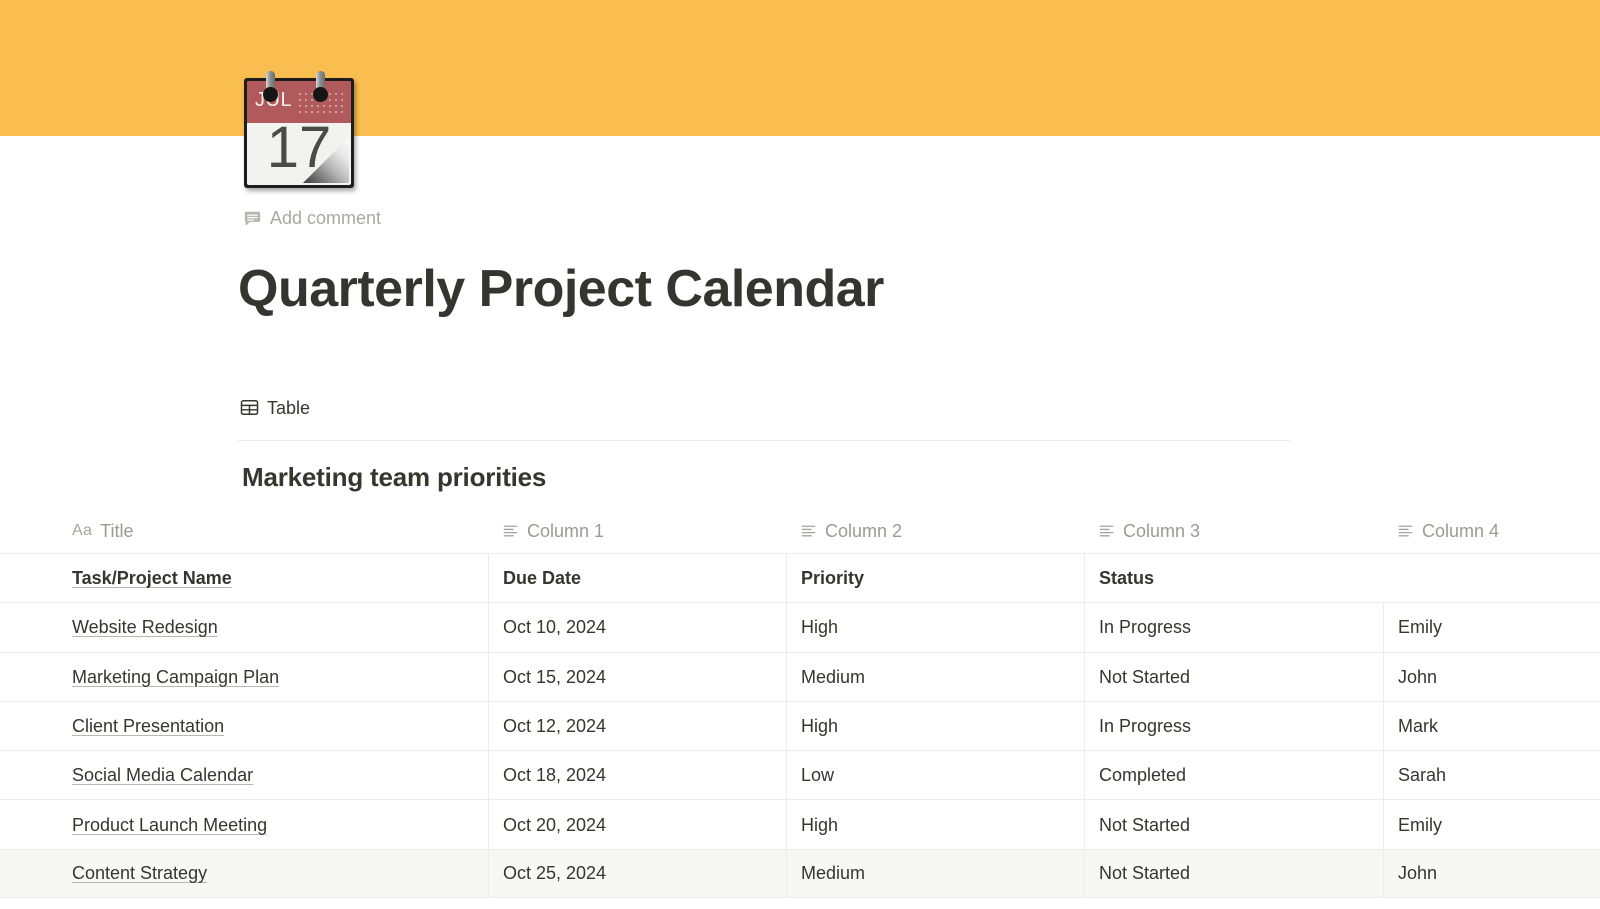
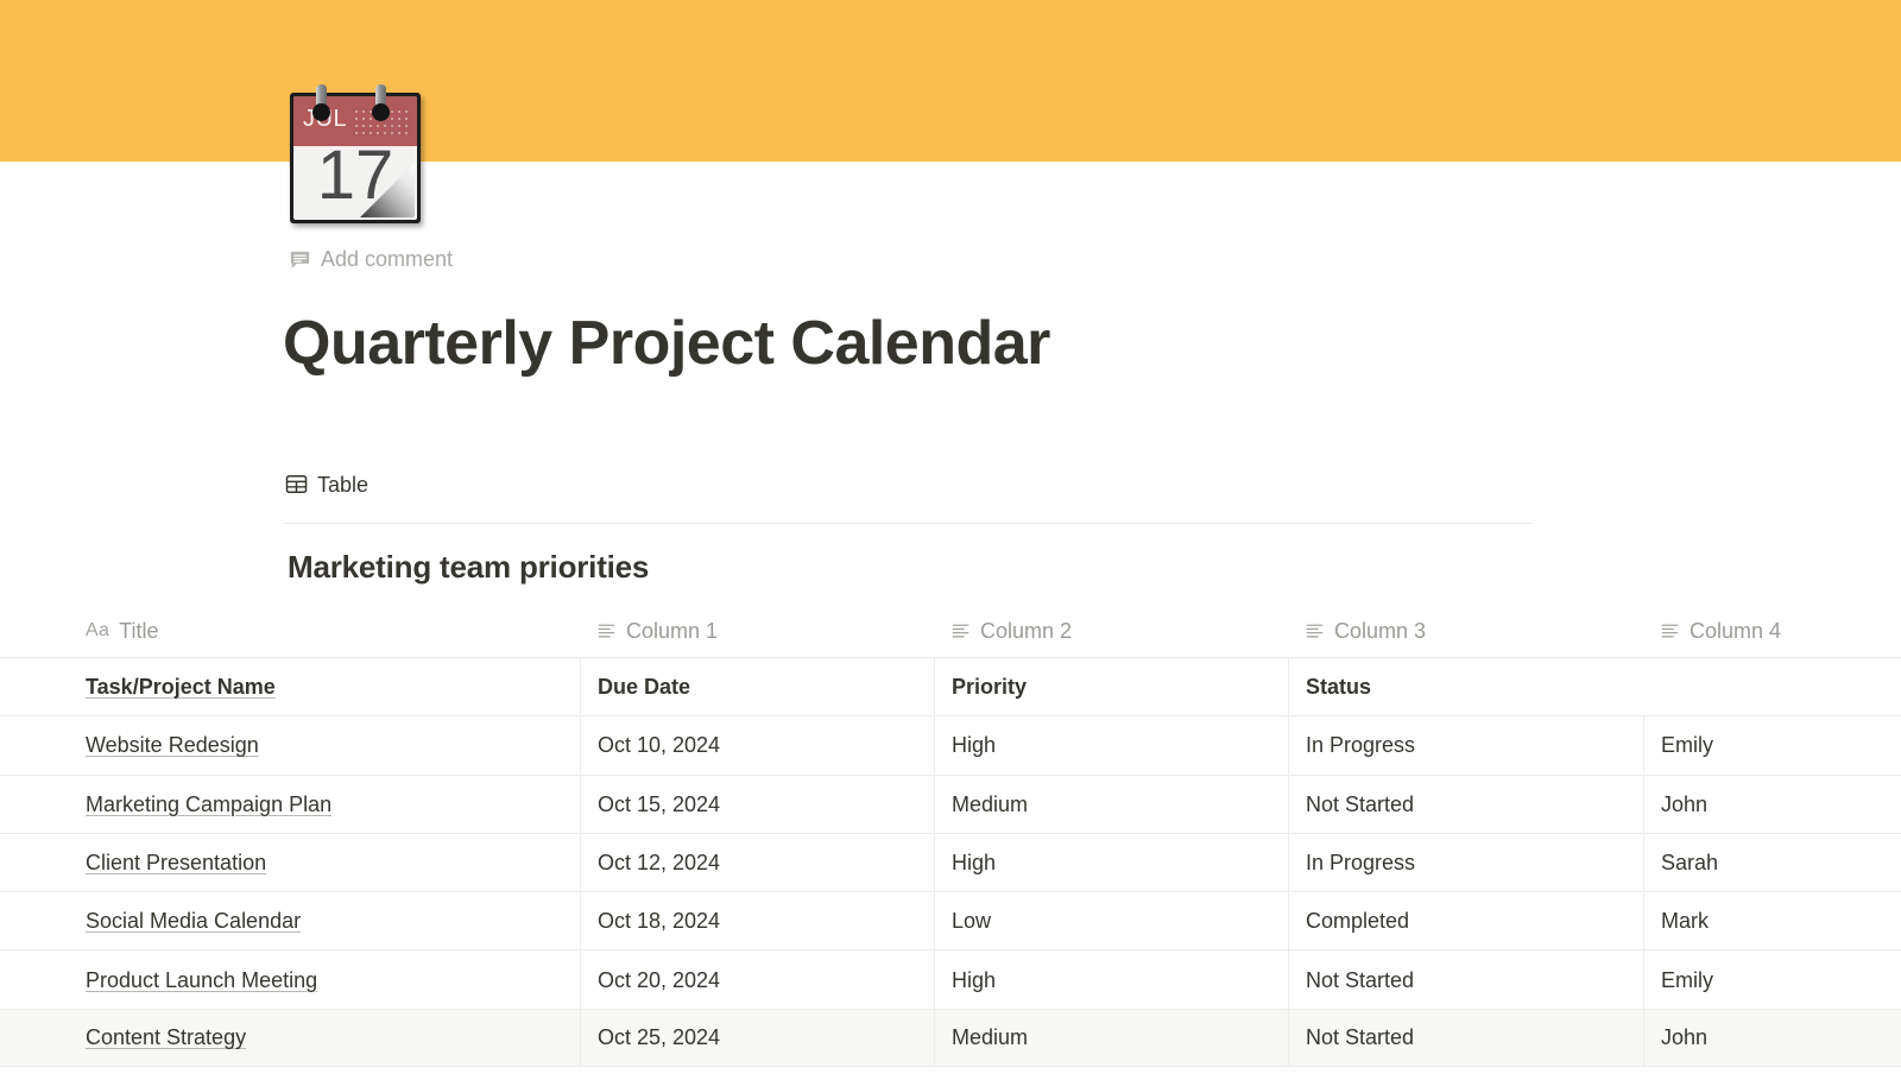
  17
  Add comment
  Quarterly Project Calendar
  Table
  Marketing team priorities
  Aa
  Title
  Column 1
  Column 2
  Column 3
  Column 4
  Task/Project Name
  Due Date
  Priority
  Status
  Website Redesign
  Oct 10, 2024
  High
  In Progress
  Emily
  Marketing Campaign Plan
  Oct 15, 2024
  Medium
  Not Started
  John
  Client Presentation
  Oct 12, 2024
  High
  In Progress
- Mark
+ Sarah
  Social Media Calendar
  Oct 18, 2024
  Low
  Completed
- Sarah
+ Mark
  Product Launch Meeting
  Oct 20, 2024
  High
  Not Started
  Emily
  Content Strategy
  Oct 25, 2024
  Medium
  Not Started
  John
